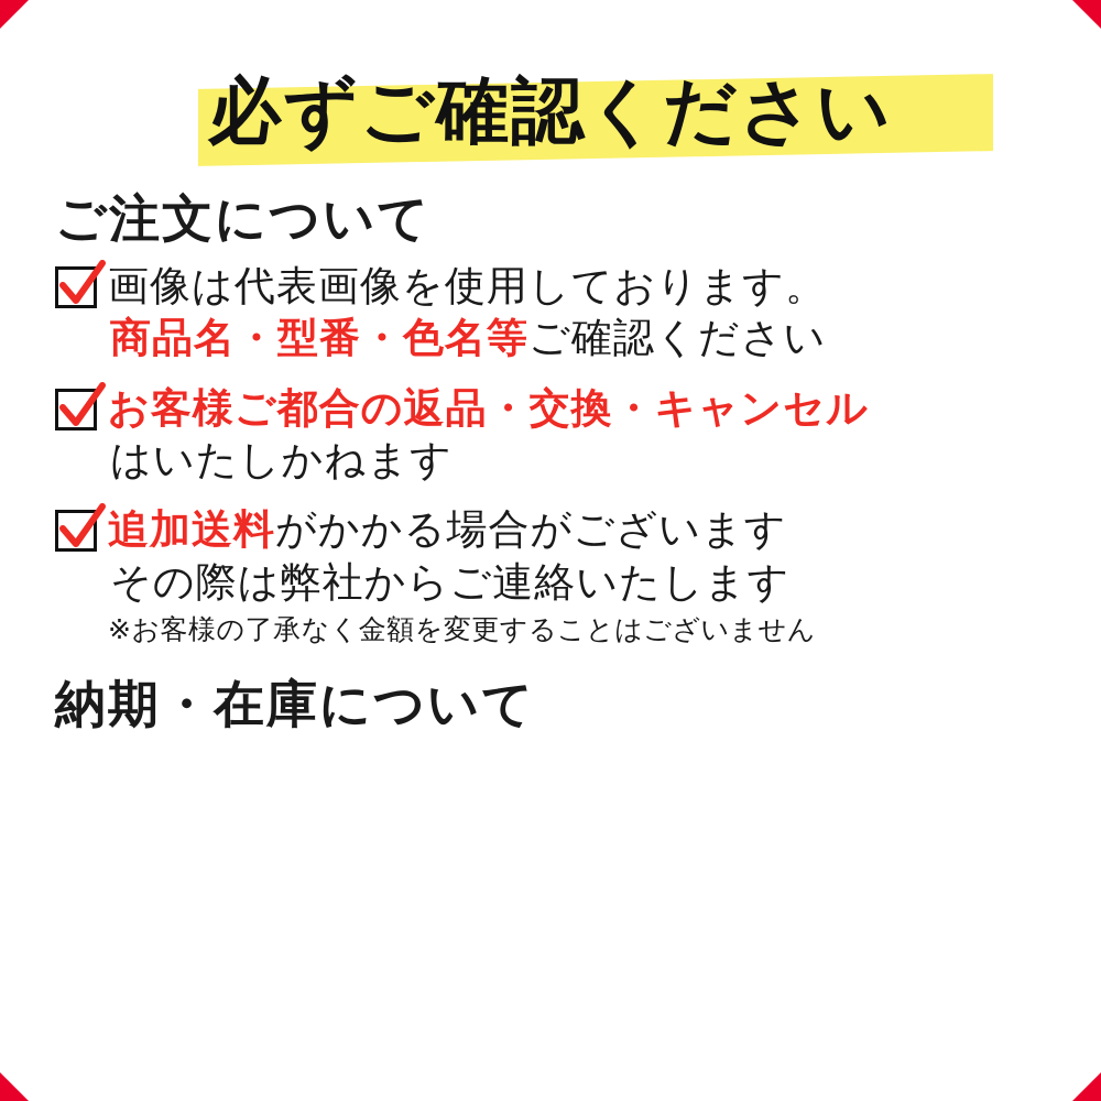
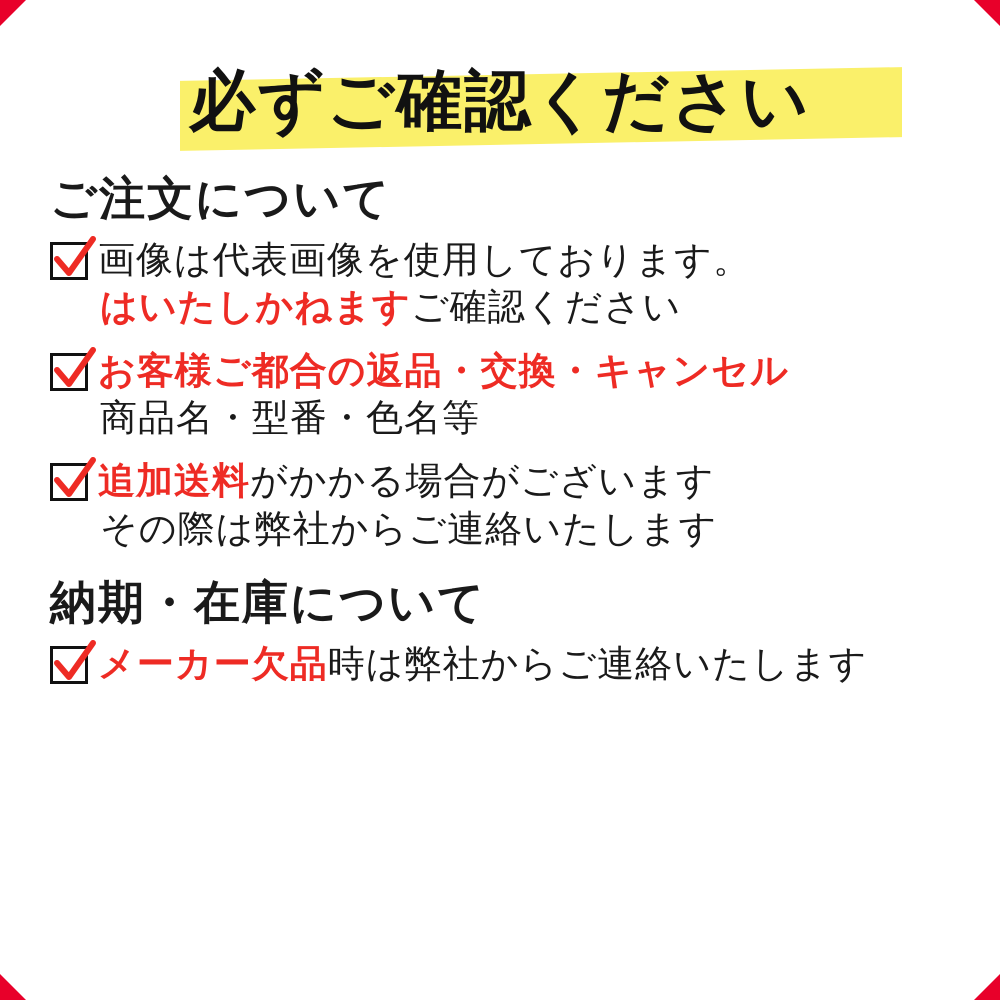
  必ずご確認ください
  ご注文について
  画像は代表画像を使用しております。
- 商品名・型番・色名等ご確認ください
+ はいたしかねますご確認ください
  お客様ご都合の返品・交換・キャンセル
- はいたしかねます
+ 商品名・型番・色名等
  追加送料がかかる場合がございます
  その際は弊社からご連絡いたします
- ※お客様の了承なく金額を変更することはございません
  納期・在庫について
+ メーカー欠品時は弊社からご連絡いたします
